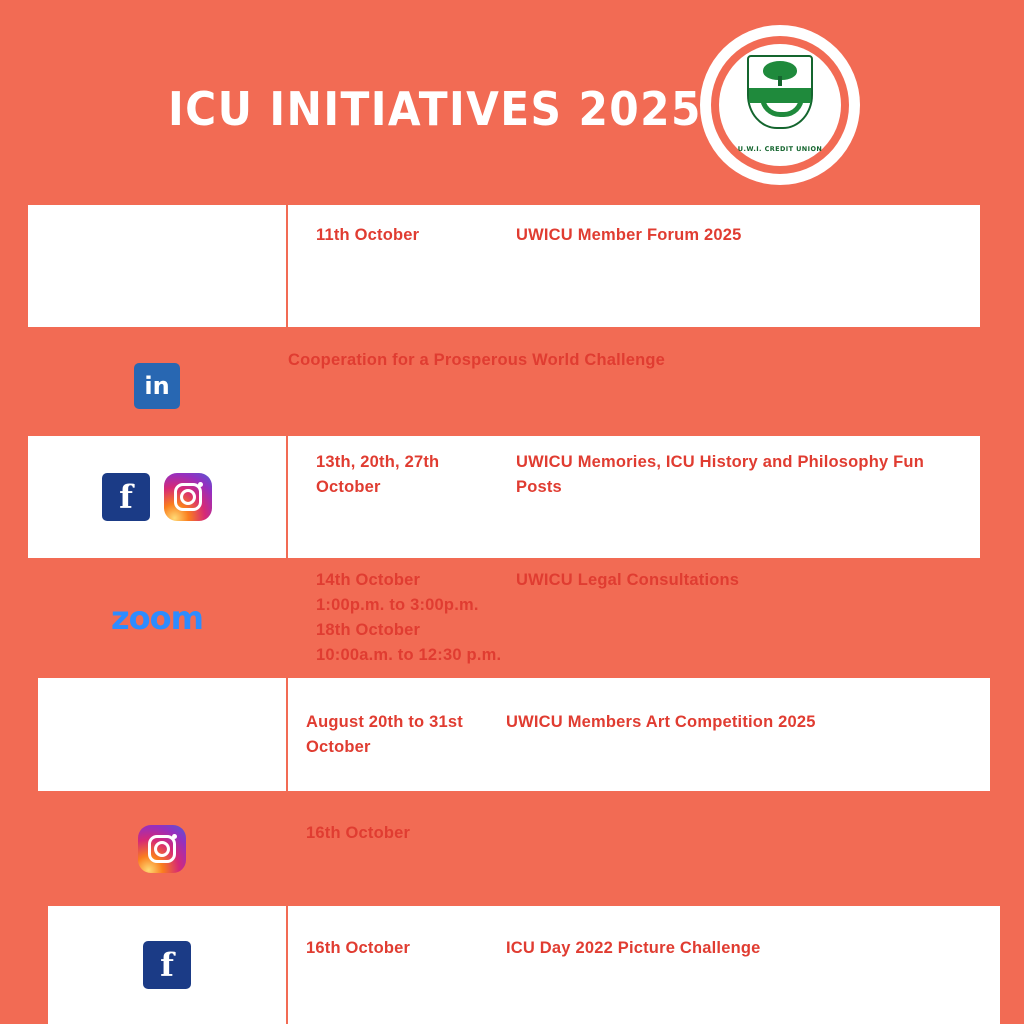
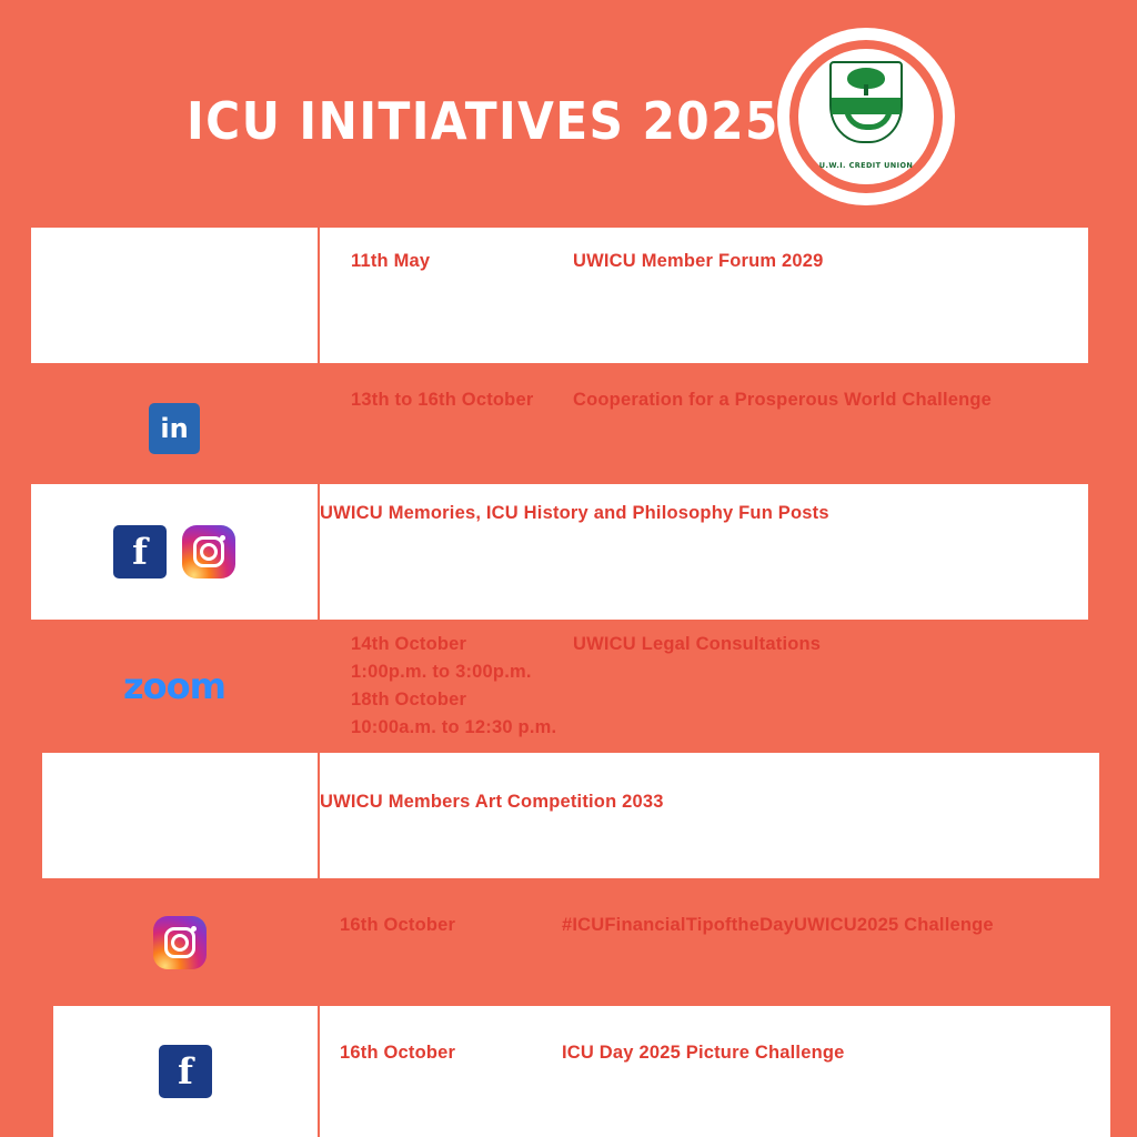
  ICU INITIATIVES 2025
  U.W.I. CREDIT UNION
- 11th October
+ 11th May
- UWICU Member Forum 2025
+ UWICU Member Forum 2029
+ 13th to 16th October
  Cooperation for a Prosperous World Challenge
- 13th, 20th, 27th October
  UWICU Memories, ICU History and Philosophy Fun Posts
  zoom
  14th October
  1:00p.m. to 3:00p.m.
  18th October
  10:00a.m. to 12:30 p.m.
  UWICU Legal Consultations
- August 20th to 31st October
- UWICU Members Art Competition 2025
+ UWICU Members Art Competition 2033
  16th October
+ #ICUFinancialTipoftheDayUWICU2025 Challenge
  16th October
- ICU Day 2022 Picture Challenge
+ ICU Day 2025 Picture Challenge
